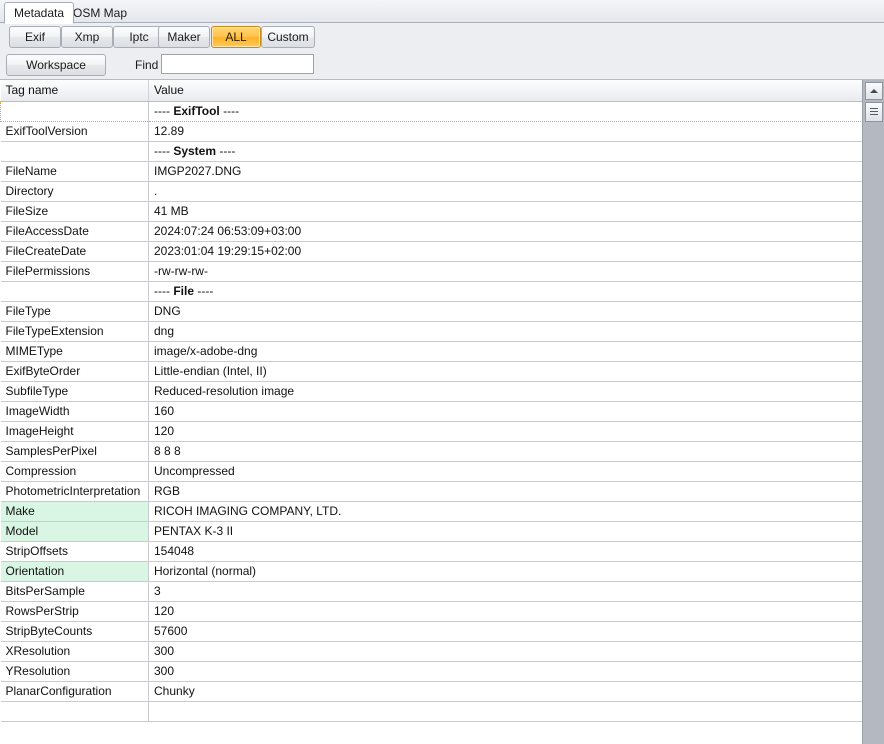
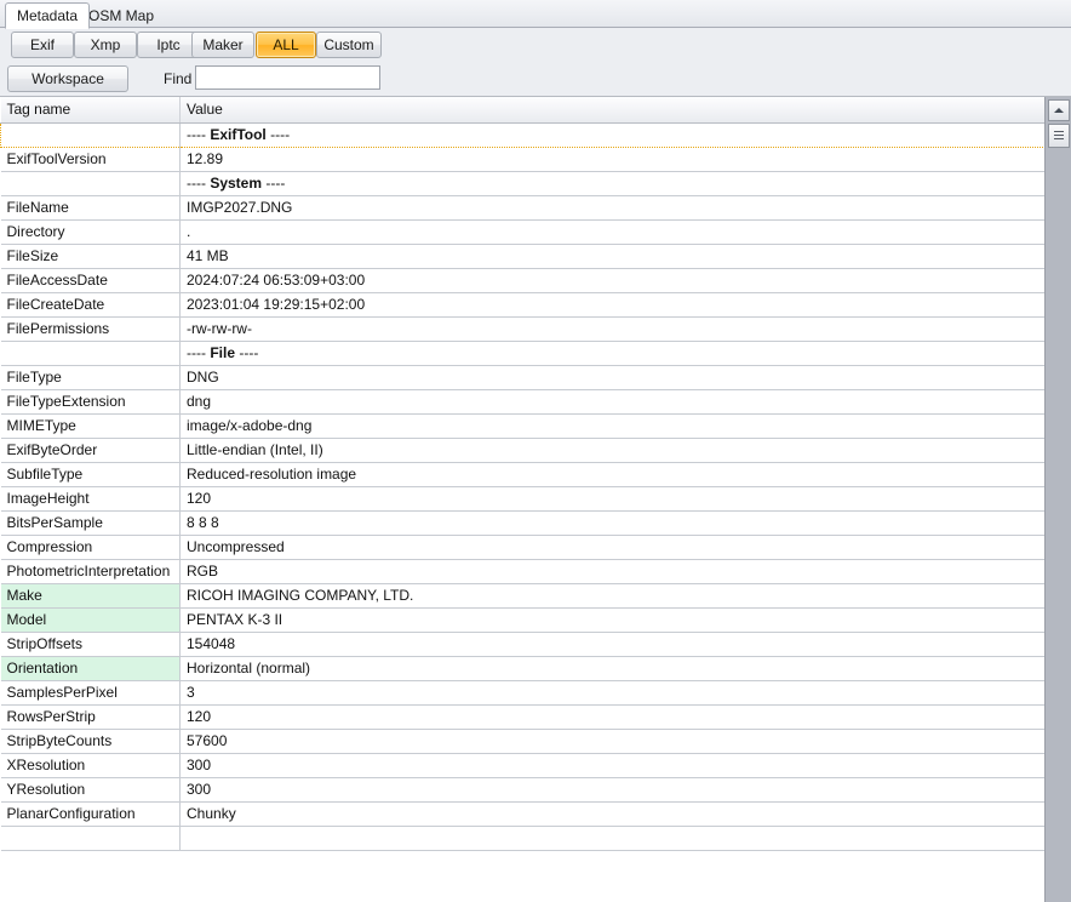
  Metadata
  OSM Map
  Exif
  Xmp
  Iptc
  Maker
  ALL
  Custom
  Workspace
  Find
  Tag name	Value
  	---- ExifTool ----
  ExifToolVersion	12.89
  	---- System ----
  FileName	IMGP2027.DNG
  Directory	.
  FileSize	41 MB
  FileAccessDate	2024:07:24 06:53:09+03:00
  FileCreateDate	2023:01:04 19:29:15+02:00
  FilePermissions	-rw-rw-rw-
  	---- File ----
  FileType	DNG
  FileTypeExtension	dng
  MIMEType	image/x-adobe-dng
  ExifByteOrder	Little-endian (Intel, II)
  SubfileType	Reduced-resolution image
- ImageWidth	160
  ImageHeight	120
- SamplesPerPixel	8 8 8
+ BitsPerSample	8 8 8
  Compression	Uncompressed
  PhotometricInterpretation	RGB
  Make	RICOH IMAGING COMPANY, LTD.
  Model	PENTAX K-3 II
  StripOffsets	154048
  Orientation	Horizontal (normal)
- BitsPerSample	3
+ SamplesPerPixel	3
  RowsPerStrip	120
  StripByteCounts	57600
  XResolution	300
  YResolution	300
  PlanarConfiguration	Chunky
